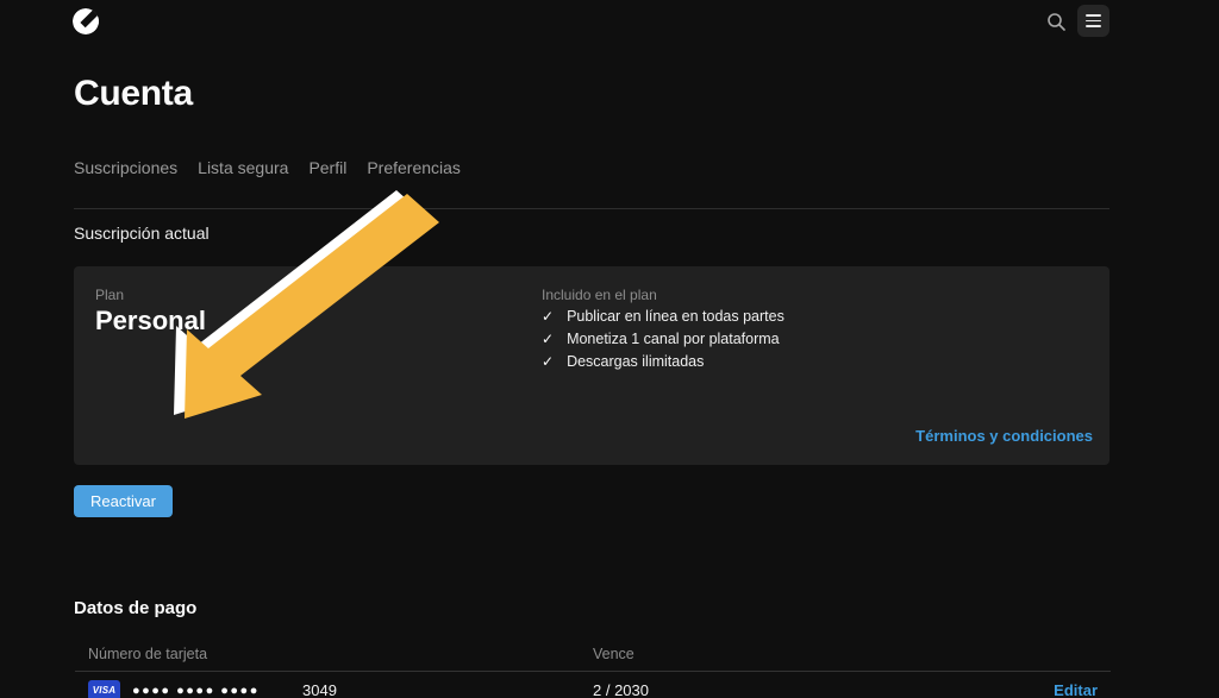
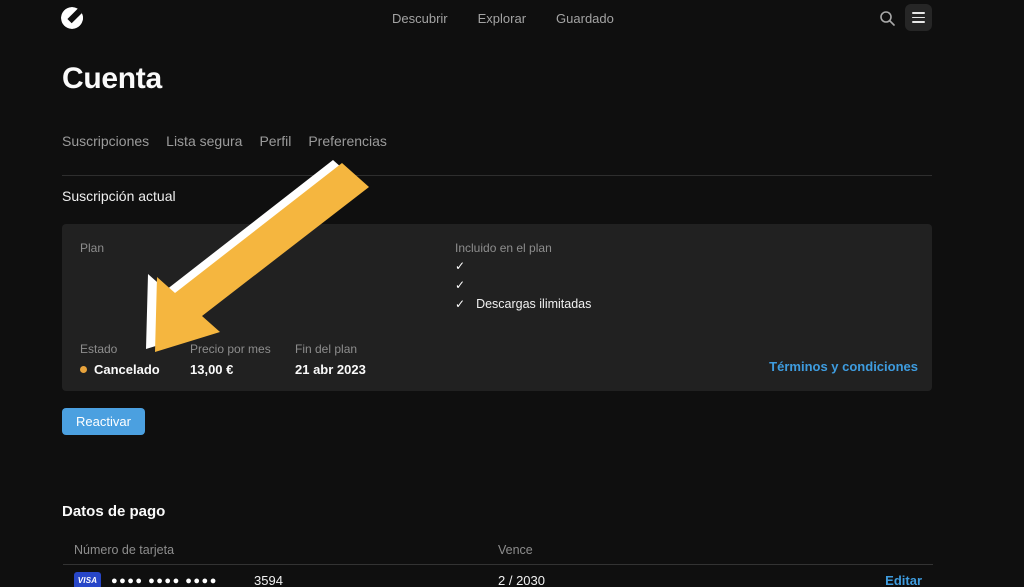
+ Descubrir
+ Explorar
+ Guardado
  Cuenta
  Suscripciones
  Lista segura
  Perfil
  Preferencias
  Suscripción actual
  Plan
- Personal
  Incluido en el plan
  ✓
- Publicar en línea en todas partes
  ✓
- Monetiza 1 canal por plataforma
  ✓
  Descargas ilimitadas
+ Estado
+ Cancelado
+ Precio por mes
+ 13,00 €
+ Fin del plan
+ 21 abr 2023
  Términos y condiciones
  Reactivar
  Datos de pago
  Número de tarjeta
  Vence
  VISA
  ●●●● ●●●● ●●●●
- 3049
+ 3594
  2 / 2030
  Editar
